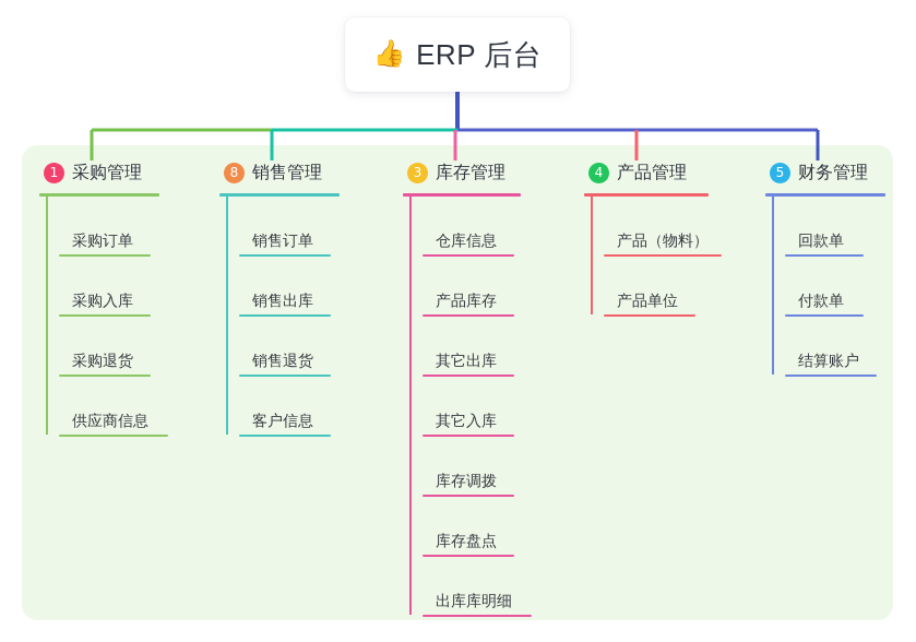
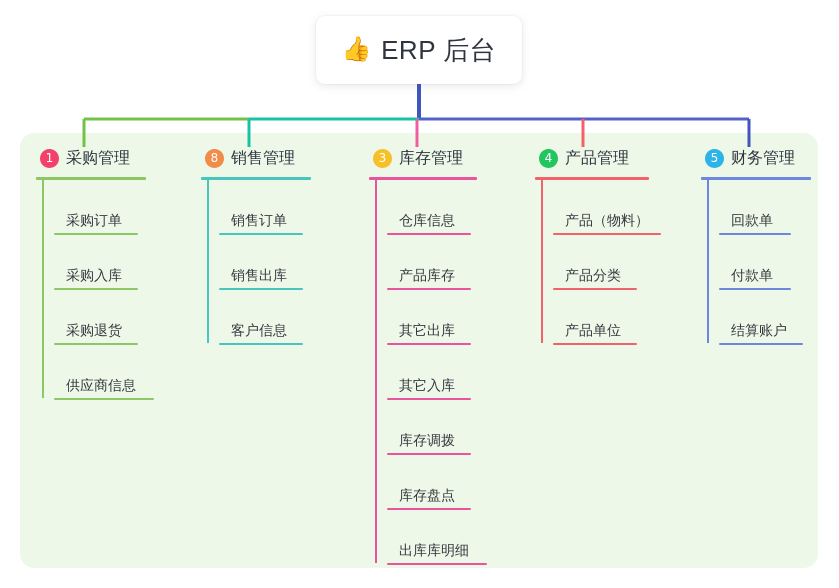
  👍
  ERP 后台
  1
  采购管理
  采购订单
  采购入库
  采购退货
  供应商信息
  8
  销售管理
  销售订单
  销售出库
- 销售退货
  客户信息
  3
  库存管理
  仓库信息
  产品库存
  其它出库
  其它入库
  库存调拨
  库存盘点
  出库库明细
  4
  产品管理
  产品（物料）
+ 产品分类
  产品单位
  5
  财务管理
  回款单
  付款单
  结算账户
